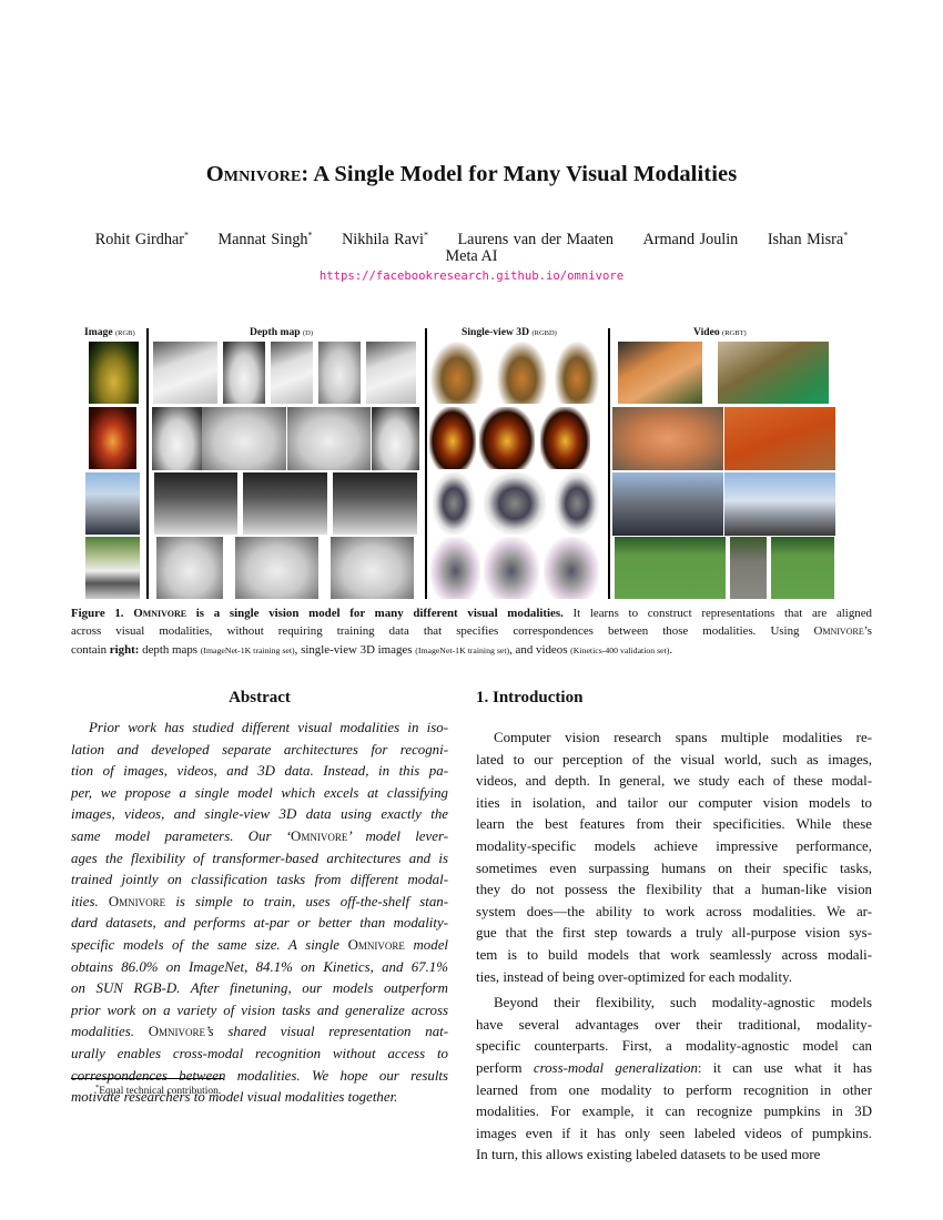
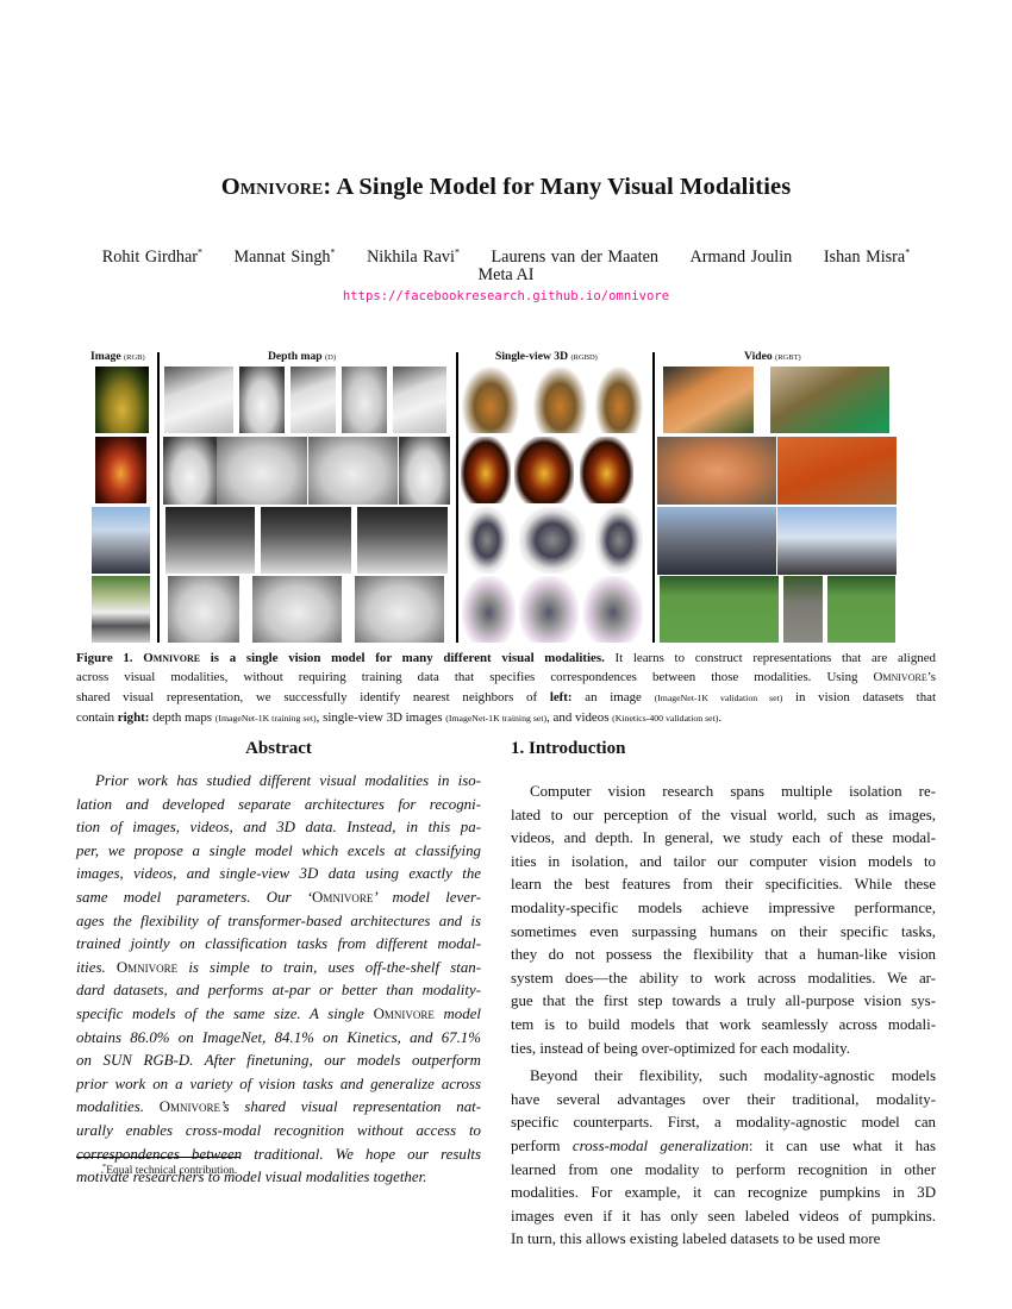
  Omnivore: A Single Model for Many Visual Modalities
  Rohit Girdhar* Mannat Singh* Nikhila Ravi* Laurens van der Maaten Armand Joulin Ishan Misra*
  Meta AI
  https://facebookresearch.github.io/omnivore
  Depth map
  Figure 1. Omnivore is a single vision model for many different visual modalities. It learns to construct representations that are aligned
  across visual modalities, without requiring training data that specifies correspondences between those modalities. Using Omnivore’s
+ shared visual representation, we successfully identify nearest neighbors of left: an image (ImageNet-1K validation set) in vision datasets that
  contain right: depth maps (ImageNet-1K training set), single-view 3D images (ImageNet-1K training set), and videos (Kinetics-400 validation set).
  Abstract
  Prior work has studied different visual modalities in iso-
  lation and developed separate architectures for recogni-
  tion of images, videos, and 3D data. Instead, in this pa-
  per, we propose a single model which excels at classifying
  images, videos, and single-view 3D data using exactly the
  same model parameters. Our ‘Omnivore’ model lever-
  ages the flexibility of transformer-based architectures and is
  trained jointly on classification tasks from different modal-
  ities. Omnivore is simple to train, uses off-the-shelf stan-
  dard datasets, and performs at-par or better than modality-
  specific models of the same size. A single Omnivore model
  obtains 86.0% on ImageNet, 84.1% on Kinetics, and 67.1%
  on SUN RGB-D. After finetuning, our models outperform
  prior work on a variety of vision tasks and generalize across
  modalities. Omnivore’s shared visual representation nat-
  urally enables cross-modal recognition without access to
- correspondences between modalities. We hope our results
+ correspondences between traditional. We hope our results
  motivate researchers to model visual modalities together.
  Equal technical contribution.
  1. Introduction
- Computer vision research spans multiple modalities re-
+ Computer vision research spans multiple isolation re-
  lated to our perception of the visual world, such as images,
  videos, and depth. In general, we study each of these modal-
  ities in isolation, and tailor our computer vision models to
  learn the best features from their specificities. While these
  modality-specific models achieve impressive performance,
  sometimes even surpassing humans on their specific tasks,
  they do not possess the flexibility that a human-like vision
  system does—the ability to work across modalities. We ar-
  gue that the first step towards a truly all-purpose vision sys-
  tem is to build models that work seamlessly across modali-
  ties, instead of being over-optimized for each modality.
  Beyond their flexibility, such modality-agnostic models
  have several advantages over their traditional, modality-
  specific counterparts. First, a modality-agnostic model can
  perform cross-modal generalization: it can use what it has
  learned from one modality to perform recognition in other
  modalities. For example, it can recognize pumpkins in 3D
  images even if it has only seen labeled videos of pumpkins.
  In turn, this allows existing labeled datasets to be used more
